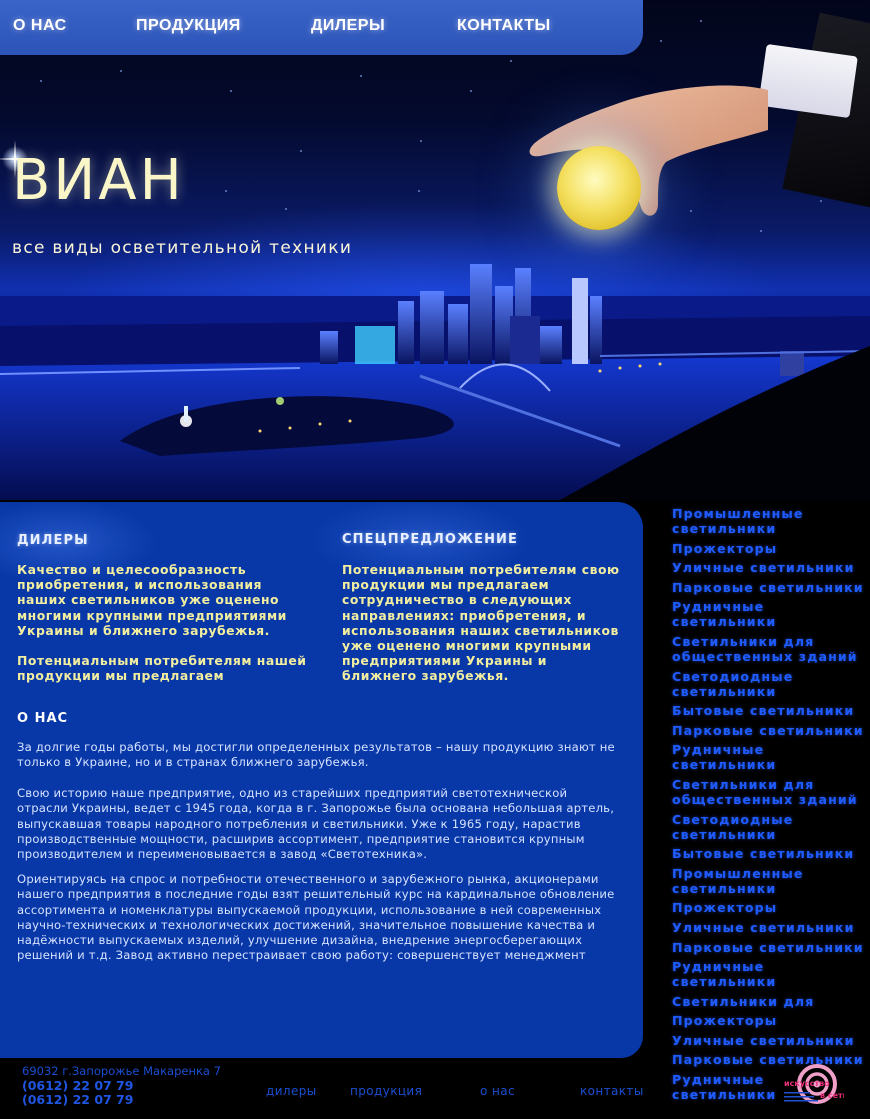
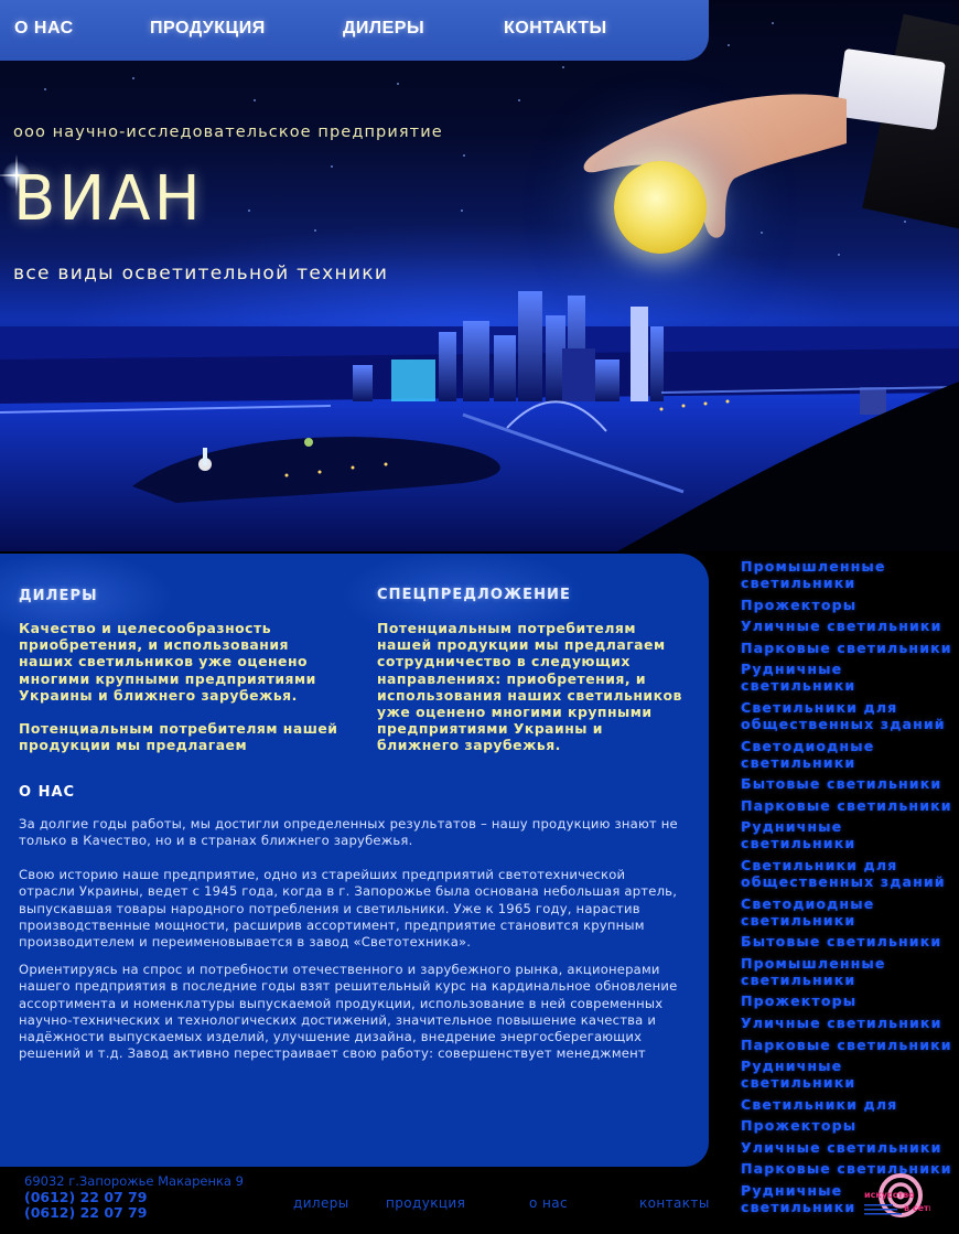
  О НАС
  ПРОДУКЦИЯ
  ДИЛЕРЫ
  КОНТАКТЫ
+ ооо научно-исследовательское предприятие
  ВИАН
  все виды осветительной техники
  ДИЛЕРЫ
  Качество и целесообразность приобретения, и использования наших светильников уже оценено многими крупными предприятиями Украины и ближнего зарубежья.
  Потенциальным потребителям нашей продукции мы предлагаем
  СПЕЦПРЕДЛОЖЕНИЕ
- Потенциальным потребителям свою продукции мы предлагаем сотрудничество в следующих направлениях: приобретения, и использования наших светильников уже оценено многими крупными предприятиями Украины и ближнего зарубежья.
+ Потенциальным потребителям нашей продукции мы предлагаем сотрудничество в следующих направлениях: приобретения, и использования наших светильников уже оценено многими крупными предприятиями Украины и ближнего зарубежья.
  О НАС
- За долгие годы работы, мы достигли определенных результатов – нашу продукцию знают не только в Украине, но и в странах ближнего зарубежья.
+ За долгие годы работы, мы достигли определенных результатов – нашу продукцию знают не только в Качество, но и в странах ближнего зарубежья.
  Свою историю наше предприятие, одно из старейших предприятий светотехнической отрасли Украины, ведет с 1945 года, когда в г. Запорожье была основана небольшая артель, выпускавшая товары народного потребления и светильники. Уже к 1965 году, нарастив производственные мощности, расширив ассортимент, предприятие становится крупным производителем и переименовывается в завод «Светотехника».
  Ориентируясь на спрос и потребности отечественного и зарубежного рынка, акционерами нашего предприятия в последние годы взят решительный курс на кардинальное обновление ассортимента и номенклатуры выпускаемой продукции, использование в ней современных научно-технических и технологических достижений, значительное повышение качества и надёжности выпускаемых изделий, улучшение дизайна, внедрение энергосберегающих решений и т.д. Завод активно перестраивает свою работу: совершенствует менеджмент
  Промышленные светильники
  Прожекторы
  Уличные светильники
  Парковые светильники
  Рудничные светильники
  Светильники для общественных зданий
  Светодиодные светильники
  Бытовые светильники
  Парковые светильники
  Рудничные светильники
  Светильники для общественных зданий
  Светодиодные светильники
  Бытовые светильники
  Промышленные светильники
  Прожекторы
  Уличные светильники
  Парковые светильники
  Рудничные светильники
  Светильники для
  Прожекторы
  Уличные светильники
  Парковые светильники
  Рудничные светильники
- 69032 г.Запорожье Макаренка 7
+ 69032 г.Запорожье Макаренка 9
  (0612) 22 07 79
  (0612) 22 07 79
  дилеры
  продукция
  о нас
  контакты
  искусство
  в сет
